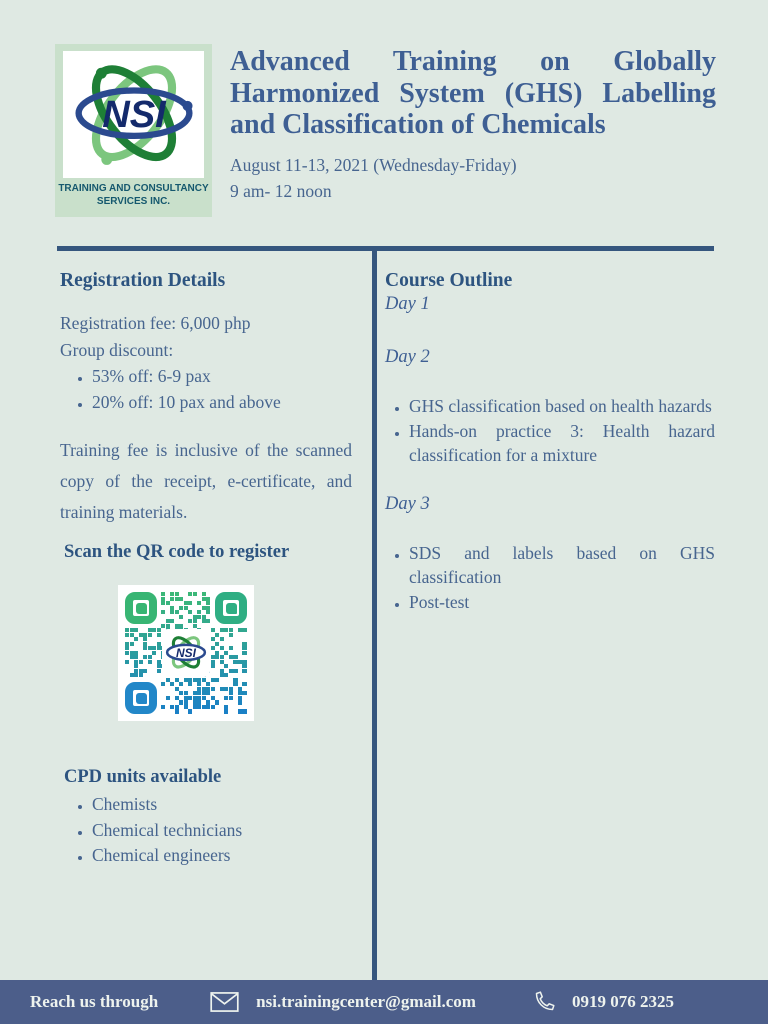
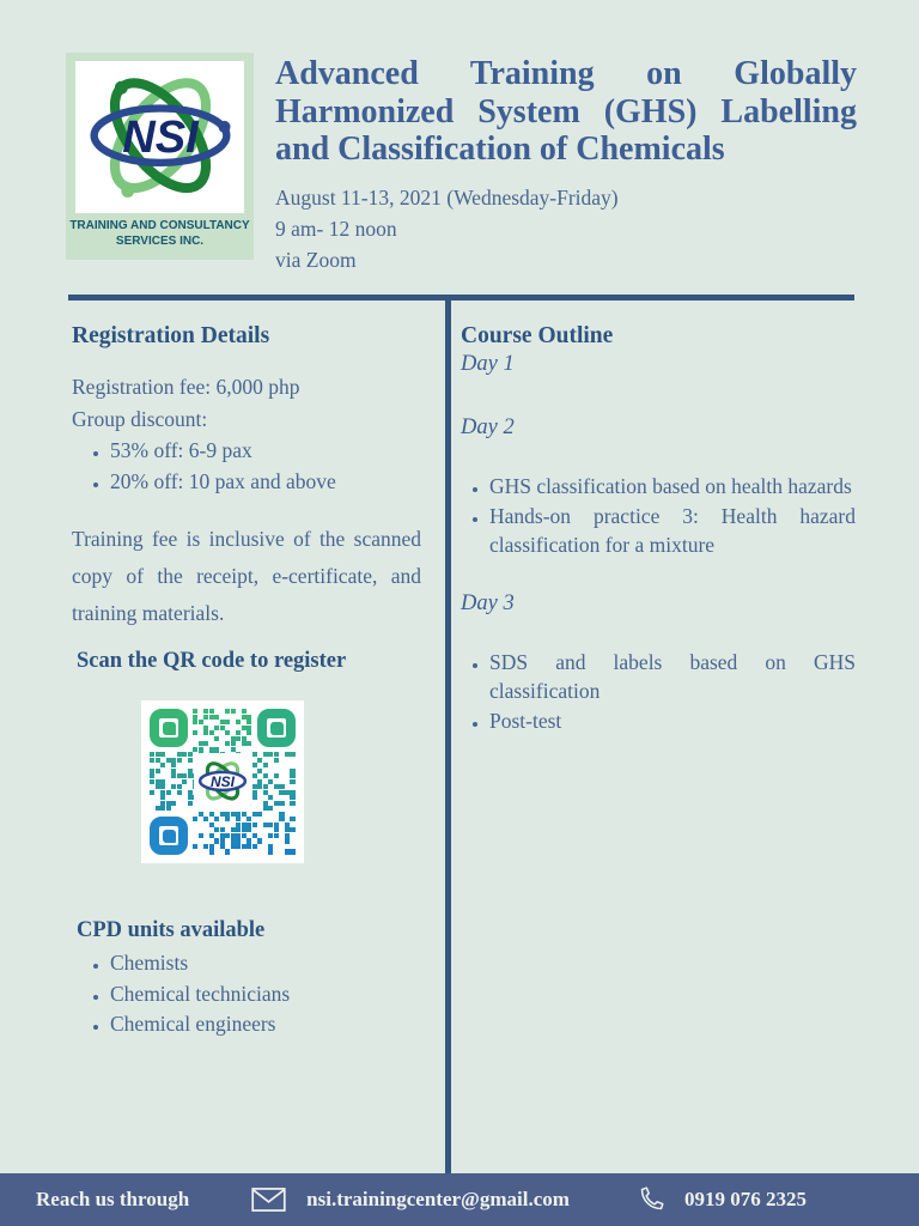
  NSI
  TRAINING AND CONSULTANCY
  SERVICES INC.
  Advanced Training on Globally
  Harmonized System (GHS) Labelling
  and Classification of Chemicals
  August 11-13, 2021 (Wednesday-Friday)
  9 am- 12 noon
+ via Zoom
  Registration Details
  Registration fee: 6,000 php
  Group discount:
  53% off: 6-9 pax
  20% off: 10 pax and above
  Training fee is inclusive of the scanned copy of the receipt, e-certificate, and training materials.
  Scan the QR code to register
  NSI
  CPD units available
  Chemists
  Chemical technicians
  Chemical engineers
  Course Outline
  Day 1
  Day 2
  GHS classification based on health hazards
  Hands-on practice 3: Health hazard classification for a mixture
  Day 3
  SDS and labels based on GHS classification
  Post-test
  Reach us through
  nsi.trainingcenter@gmail.com
  0919 076 2325
